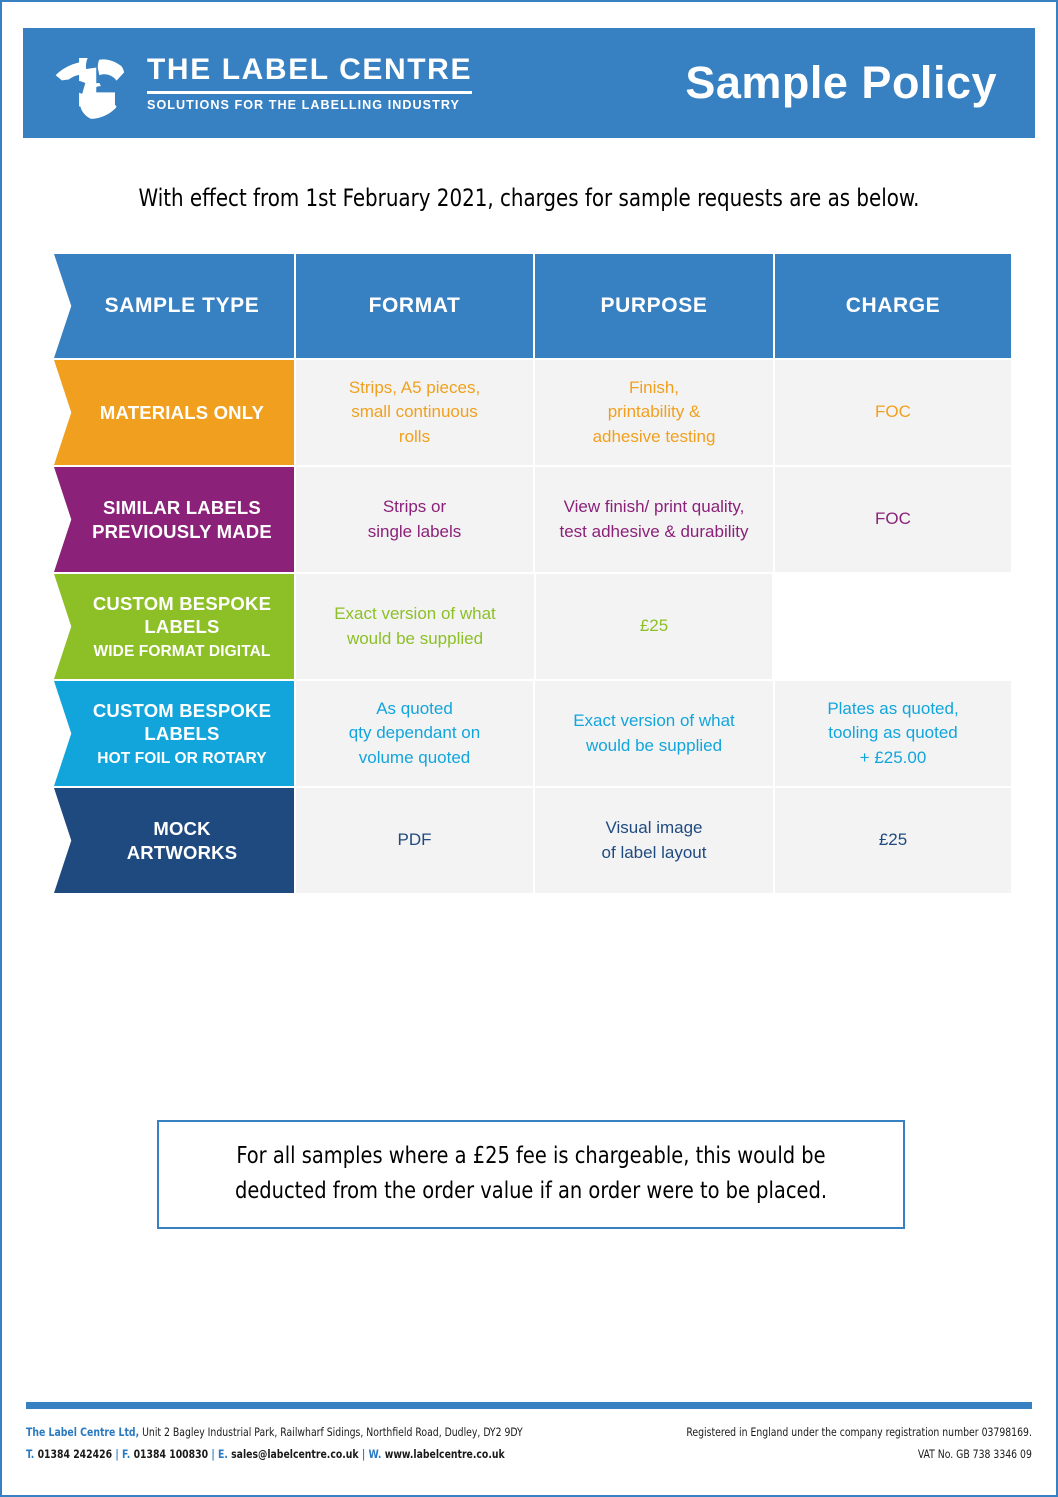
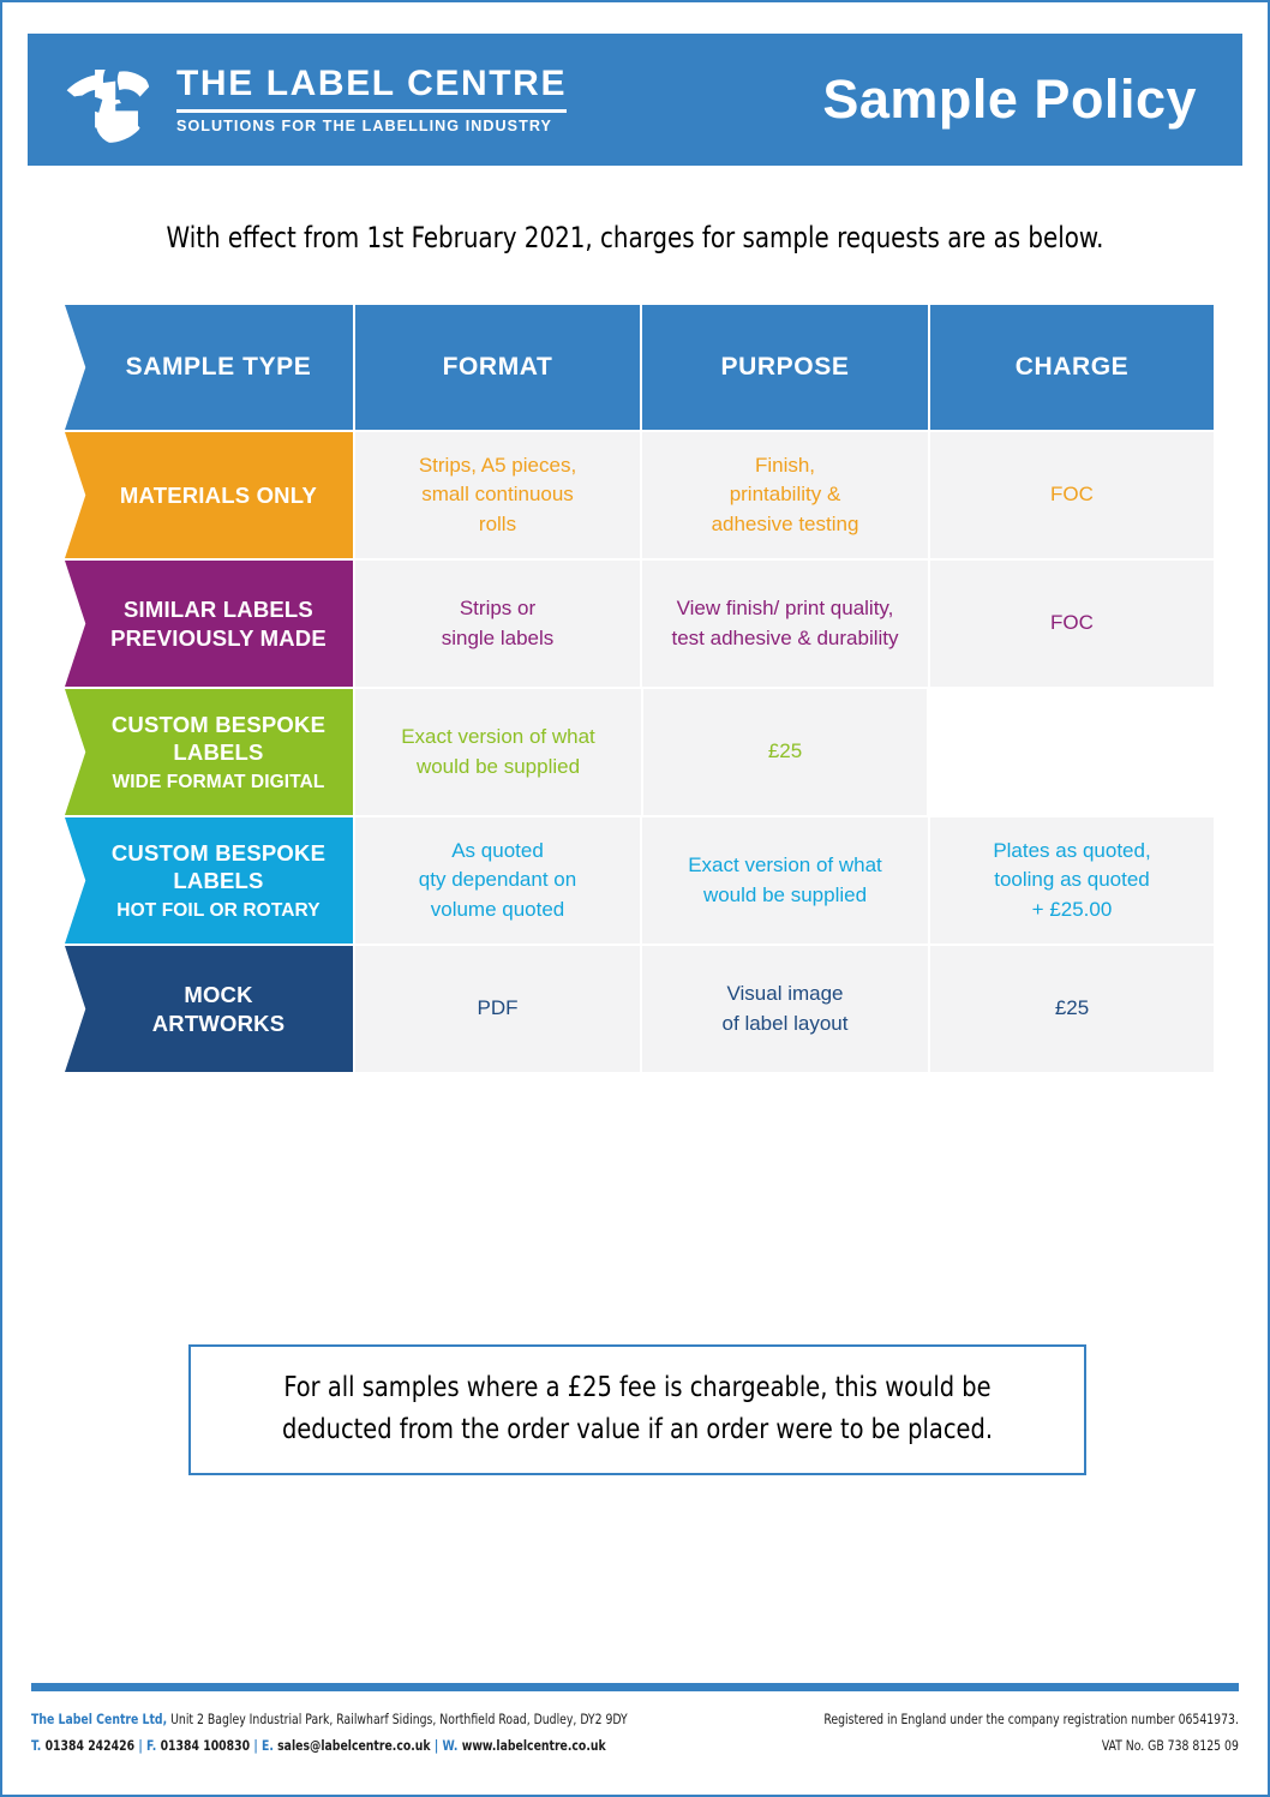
  THE LABEL CENTRE
  SOLUTIONS FOR THE LABELLING INDUSTRY
  Sample Policy
  With effect from 1st February 2021, charges for sample requests are as below.
  SAMPLE TYPE
  FORMAT
  PURPOSE
  CHARGE
  MATERIALS ONLY
  Strips, A5 pieces,
  small continuous
  rolls
  Finish,
  printability &
  adhesive testing
  FOC
  SIMILAR LABELS
  PREVIOUSLY MADE
  Strips or
  single labels
  View finish/ print quality,
  test adhesive & durability
  FOC
  CUSTOM BESPOKE
  LABELS
  WIDE FORMAT DIGITAL
  Exact version of what
  would be supplied
  £25
  CUSTOM BESPOKE
  LABELS
  HOT FOIL OR ROTARY
  As quoted
  qty dependant on
  volume quoted
  Exact version of what
  would be supplied
  Plates as quoted,
  tooling as quoted
  + £25.00
  MOCK
  ARTWORKS
  PDF
  Visual image
  of label layout
  £25
  For all samples where a £25 fee is chargeable, this would be deducted from the order value if an order were to be placed.
  The Label Centre Ltd, Unit 2 Bagley Industrial Park, Railwharf Sidings, Northfield Road, Dudley, DY2 9DY
  T. 01384 242426 | F. 01384 100830 | E. sales@labelcentre.co.uk | W. www.labelcentre.co.uk
- Registered in England under the company registration number 03798169.
+ Registered in England under the company registration number 06541973.
- VAT No. GB 738 3346 09
+ VAT No. GB 738 8125 09
